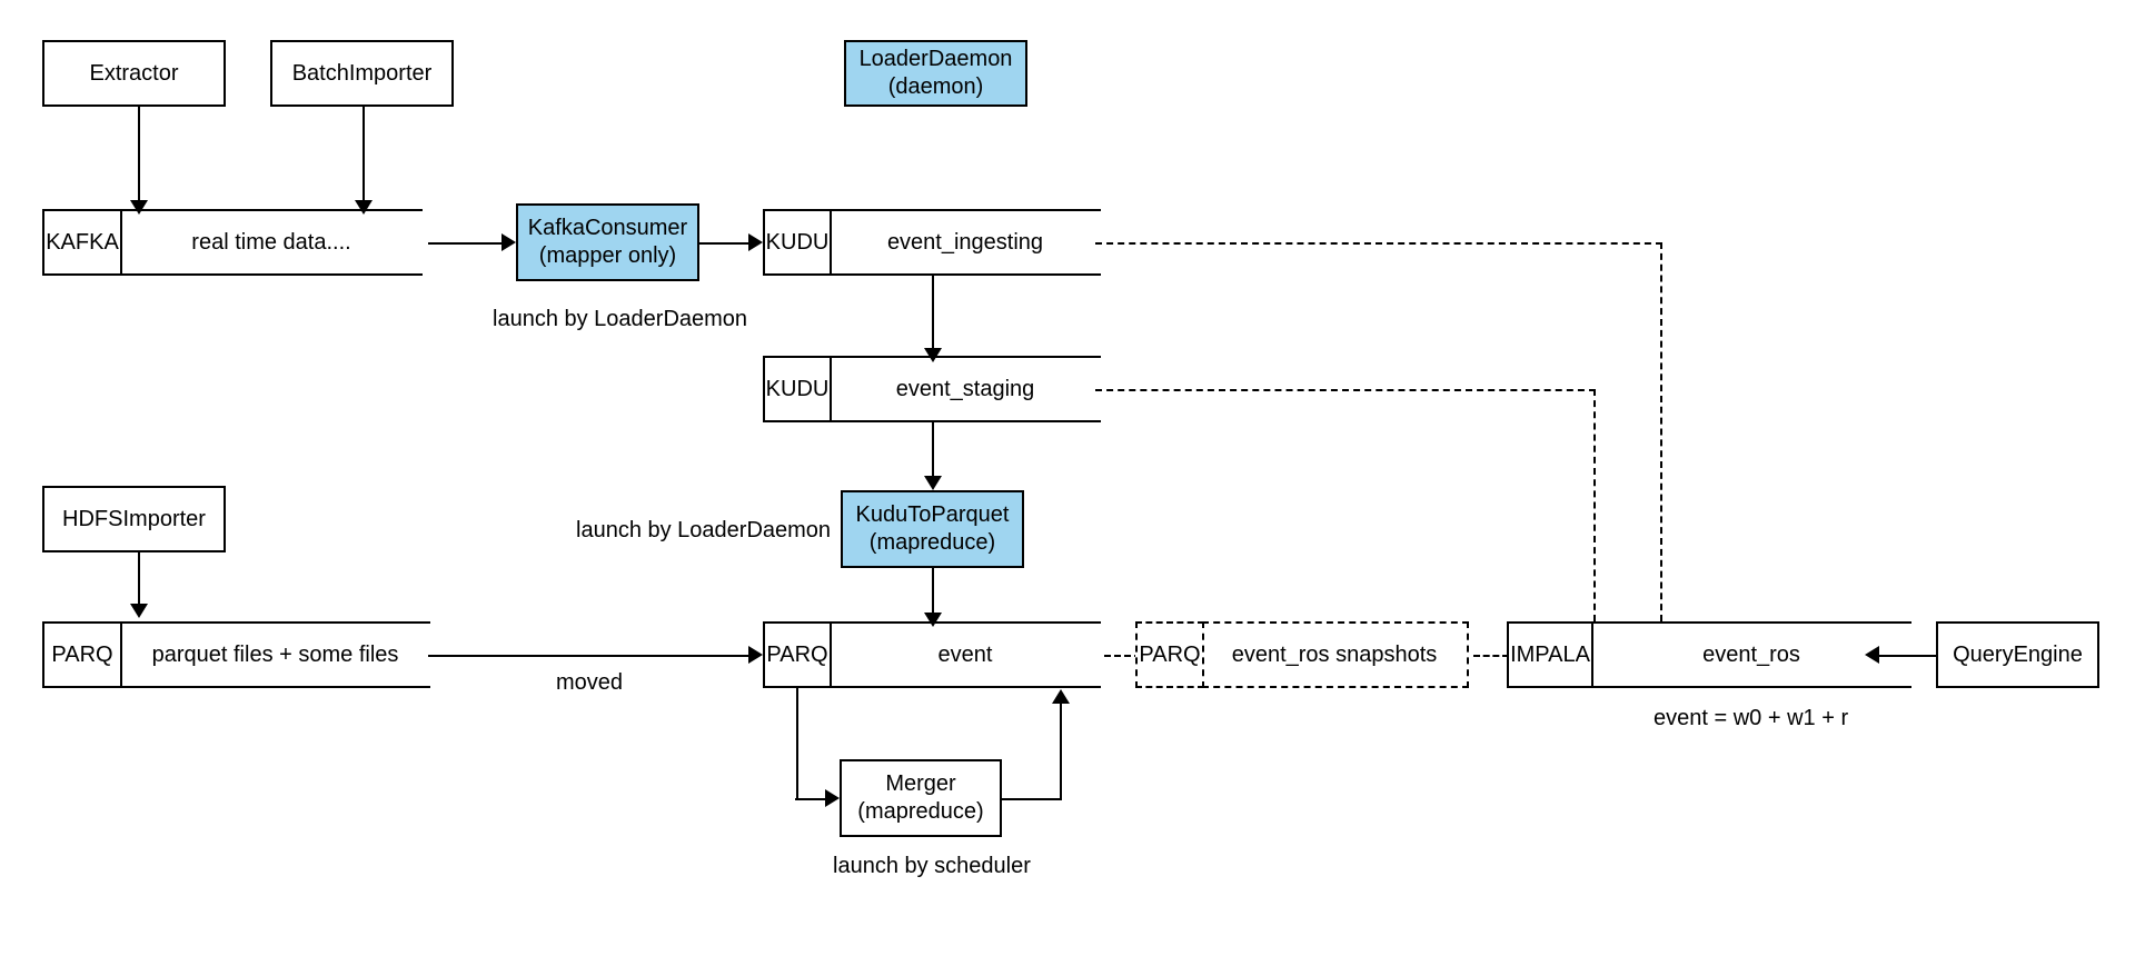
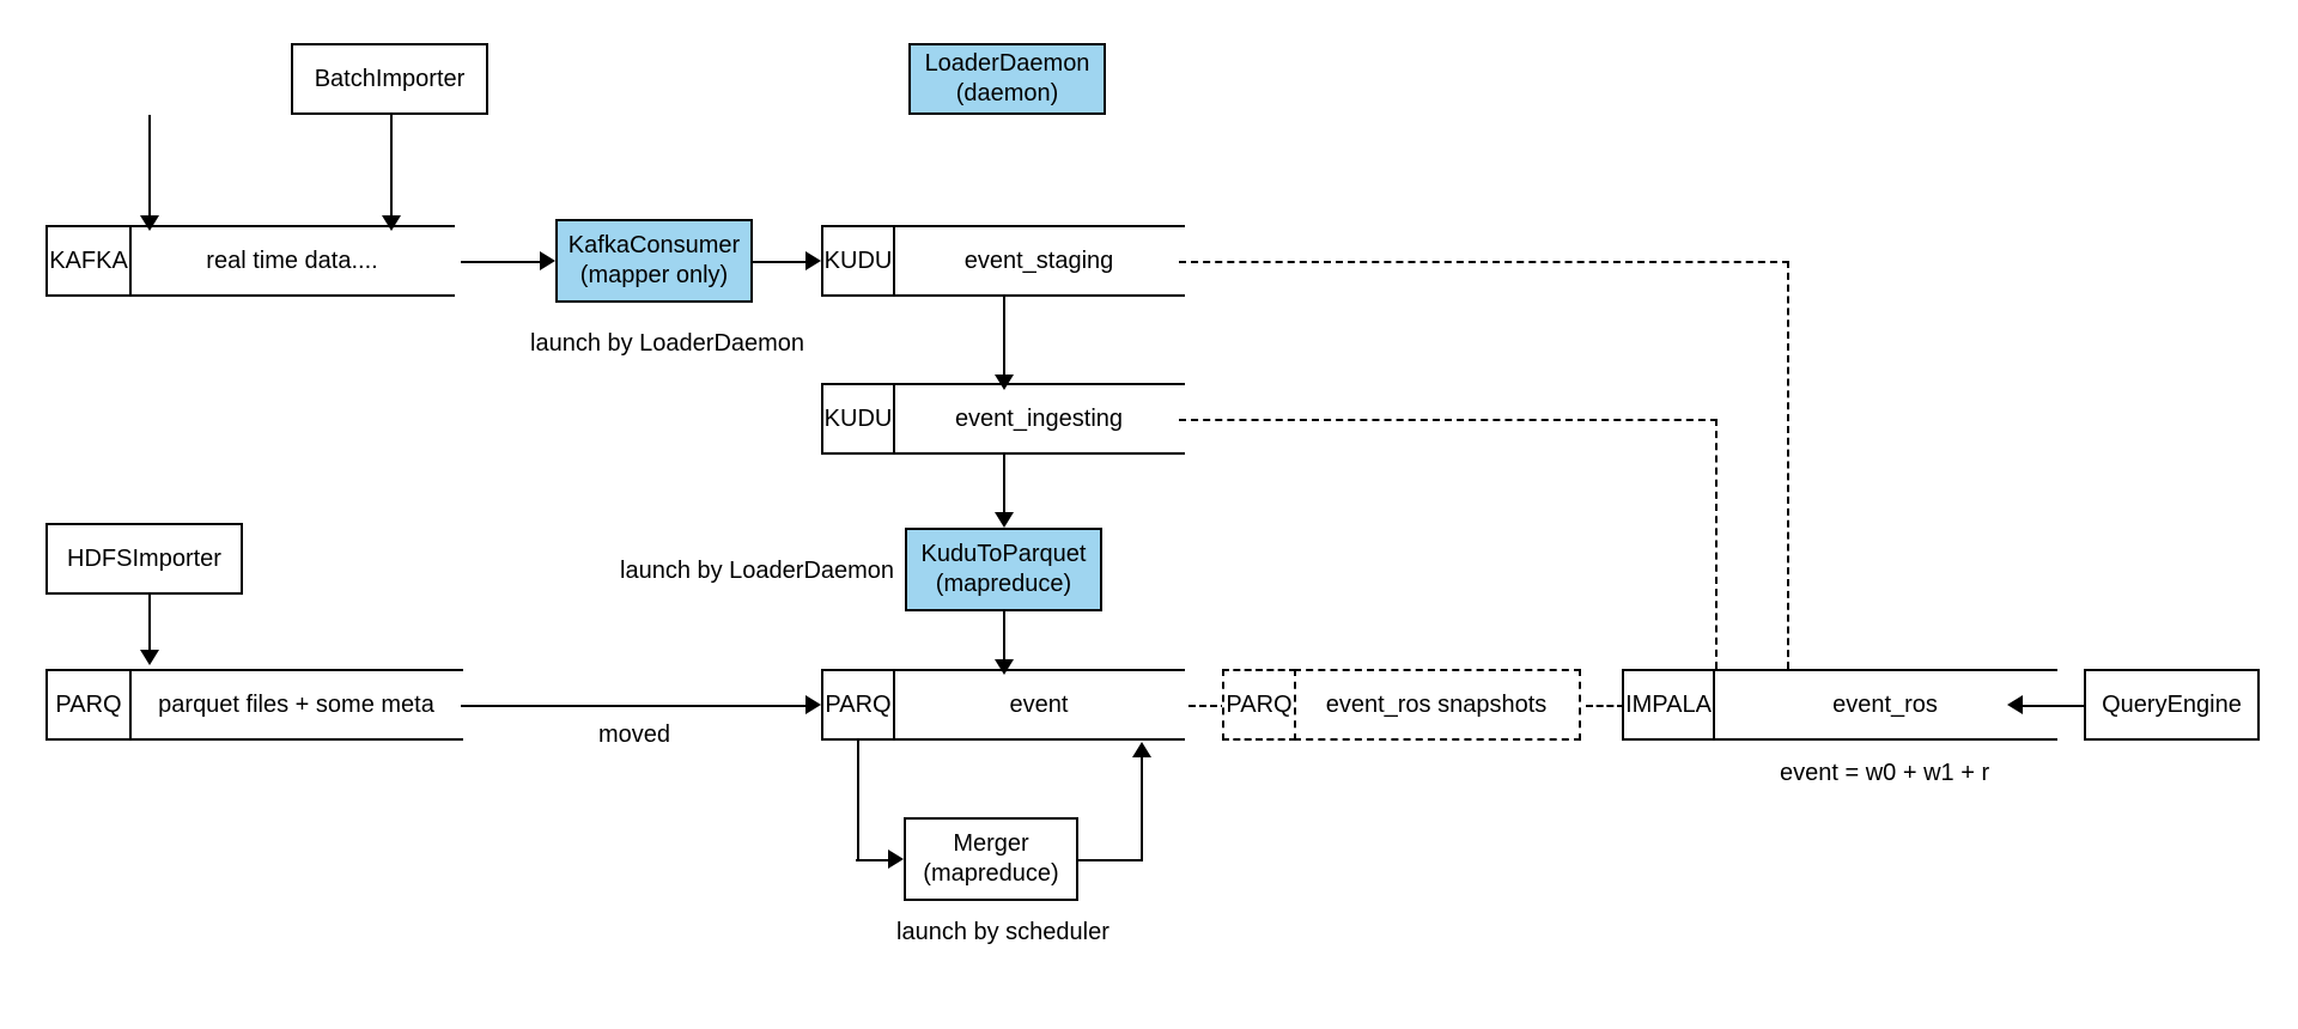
- Extractor
  BatchImporter
  LoaderDaemon
  (daemon)
  KAFKA
  real time data....
  KafkaConsumer
  (mapper only)
  launch by LoaderDaemon
  KUDU
- event_ingesting
+ event_staging
  KUDU
- event_staging
+ event_ingesting
  KuduToParquet
  (mapreduce)
  launch by LoaderDaemon
  HDFSImporter
  PARQ
- parquet files + some files
+ parquet files + some meta
  moved
  PARQ
  event
  Merger
  (mapreduce)
  launch by scheduler
  PARQ
  event_ros snapshots
  IMPALA
  event_ros
  event = w0 + w1 + r
  QueryEngine
